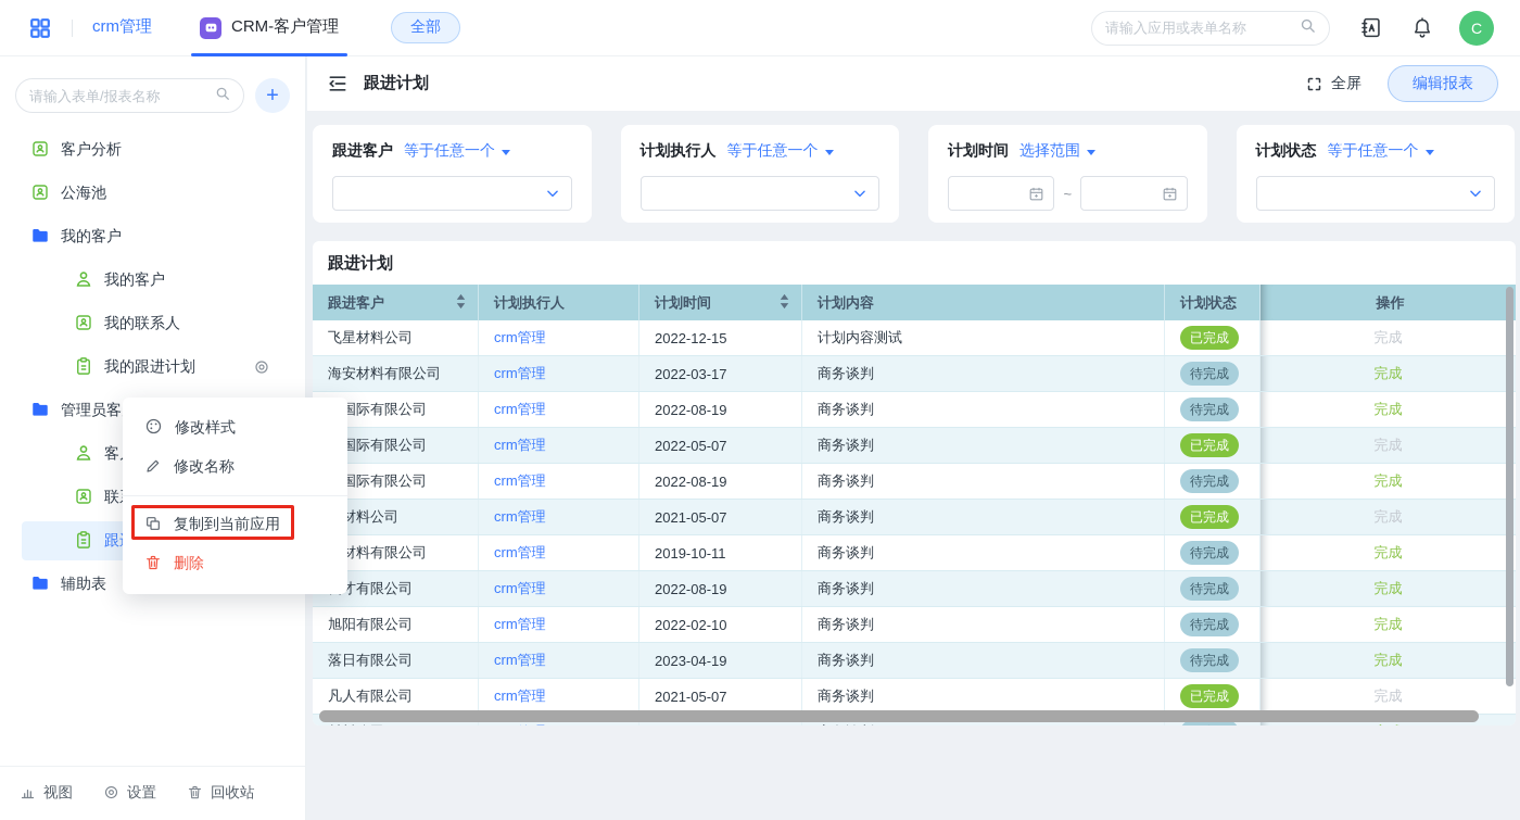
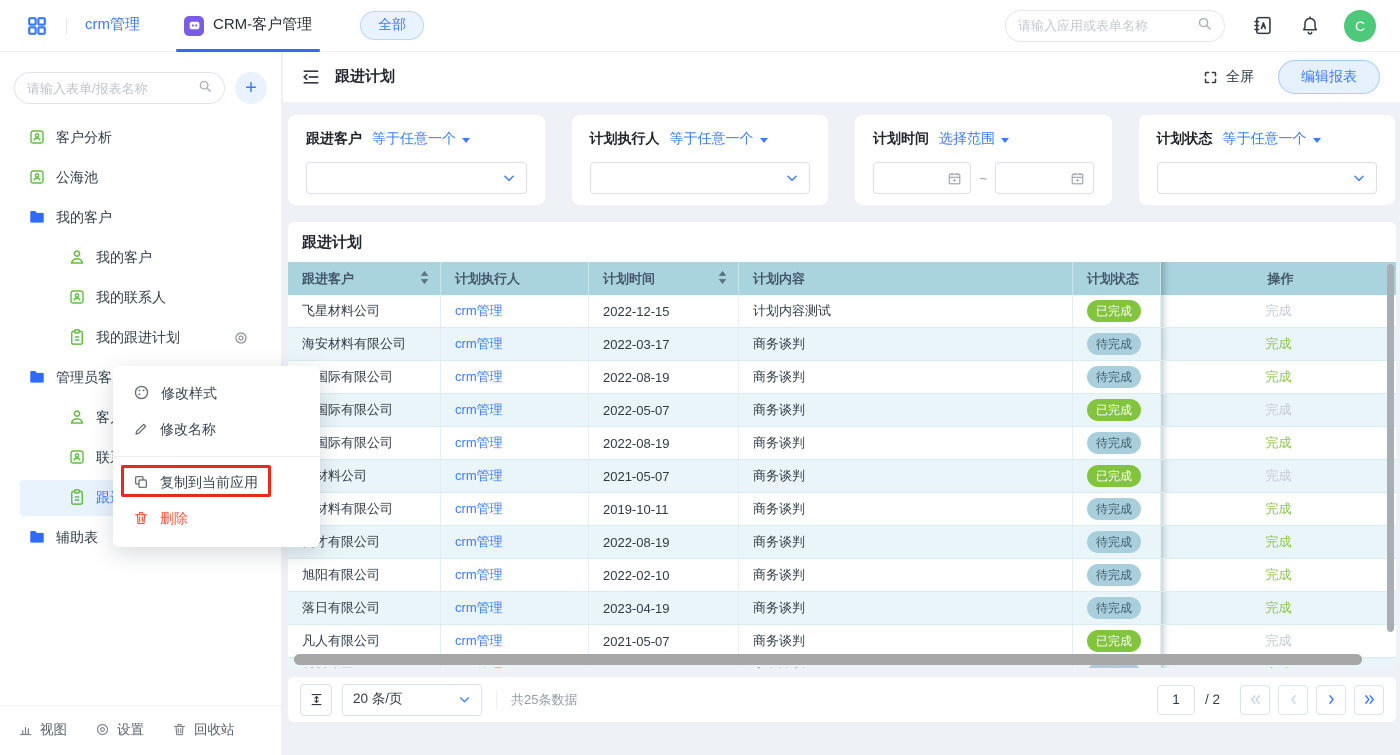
  crm管理
  CRM-客户管理
  全部
  请输入应用或表单名称
  C
  请输入表单/报表名称
  +
  客户分析
  公海池
  我的客户
  我的客户
  我的联系人
  我的跟进计划
  管理员客
  辅助表
  视图
  设置
  回收站
  跟进计划
  全屏
  编辑报表
  跟进客户
  等于任意一个
  计划执行人
  等于任意一个
  计划时间
  选择范围
  ~
  计划状态
  等于任意一个
  跟进计划
  跟进客户
  计划执行人
  计划时间
  计划内容
  计划状态
  操作
  飞星材料公司
  crm管理
  2022-12-15
  计划内容测试
  已完成
  完成
  海安材料有限公司
  crm管理
  2022-03-17
  商务谈判
  待完成
  完成
  国际有限公司
  crm管理
  2022-08-19
  商务谈判
  待完成
  完成
  国际有限公司
  crm管理
  2022-05-07
  商务谈判
  已完成
  完成
  国际有限公司
  crm管理
  2022-08-19
  商务谈判
  待完成
  完成
  材料公司
  crm管理
  2021-05-07
  商务谈判
  已完成
  完成
  材料有限公司
  crm管理
  2019-10-11
  商务谈判
  待完成
  完成
  才有限公司
  crm管理
  2022-08-19
  商务谈判
  待完成
  完成
  旭阳有限公司
  crm管理
  2022-02-10
  商务谈判
  待完成
  完成
  落日有限公司
  crm管理
  2023-04-19
  商务谈判
  待完成
  完成
  凡人有限公司
  crm管理
  2021-05-07
  商务谈判
  已完成
  完成
+ 20 条/页
+ 共25条数据
+ 1
+ / 2
  修改样式
  修改名称
  复制到当前应用
  删除
